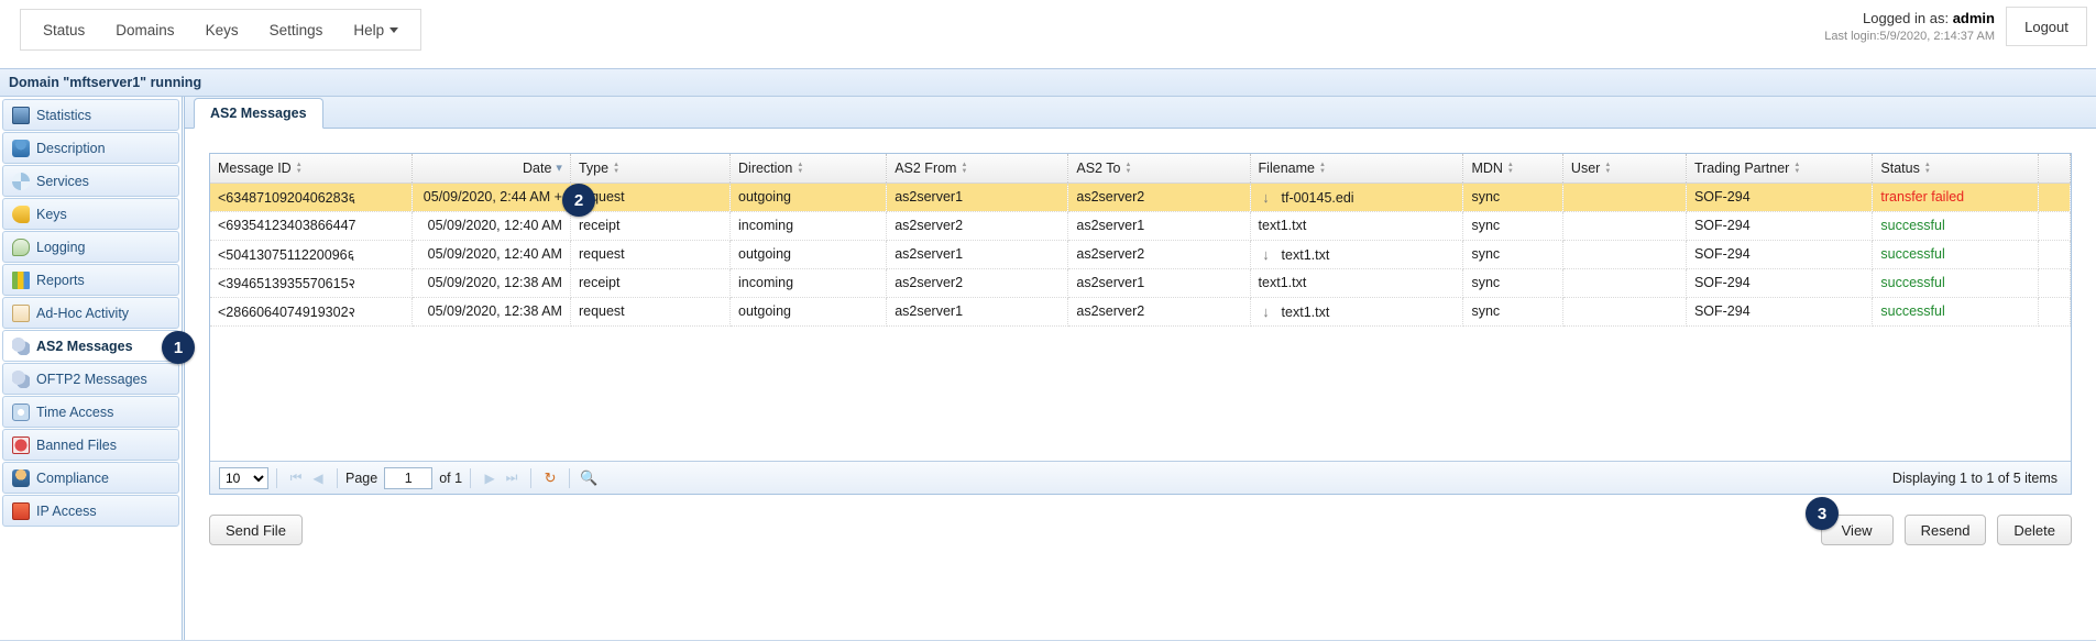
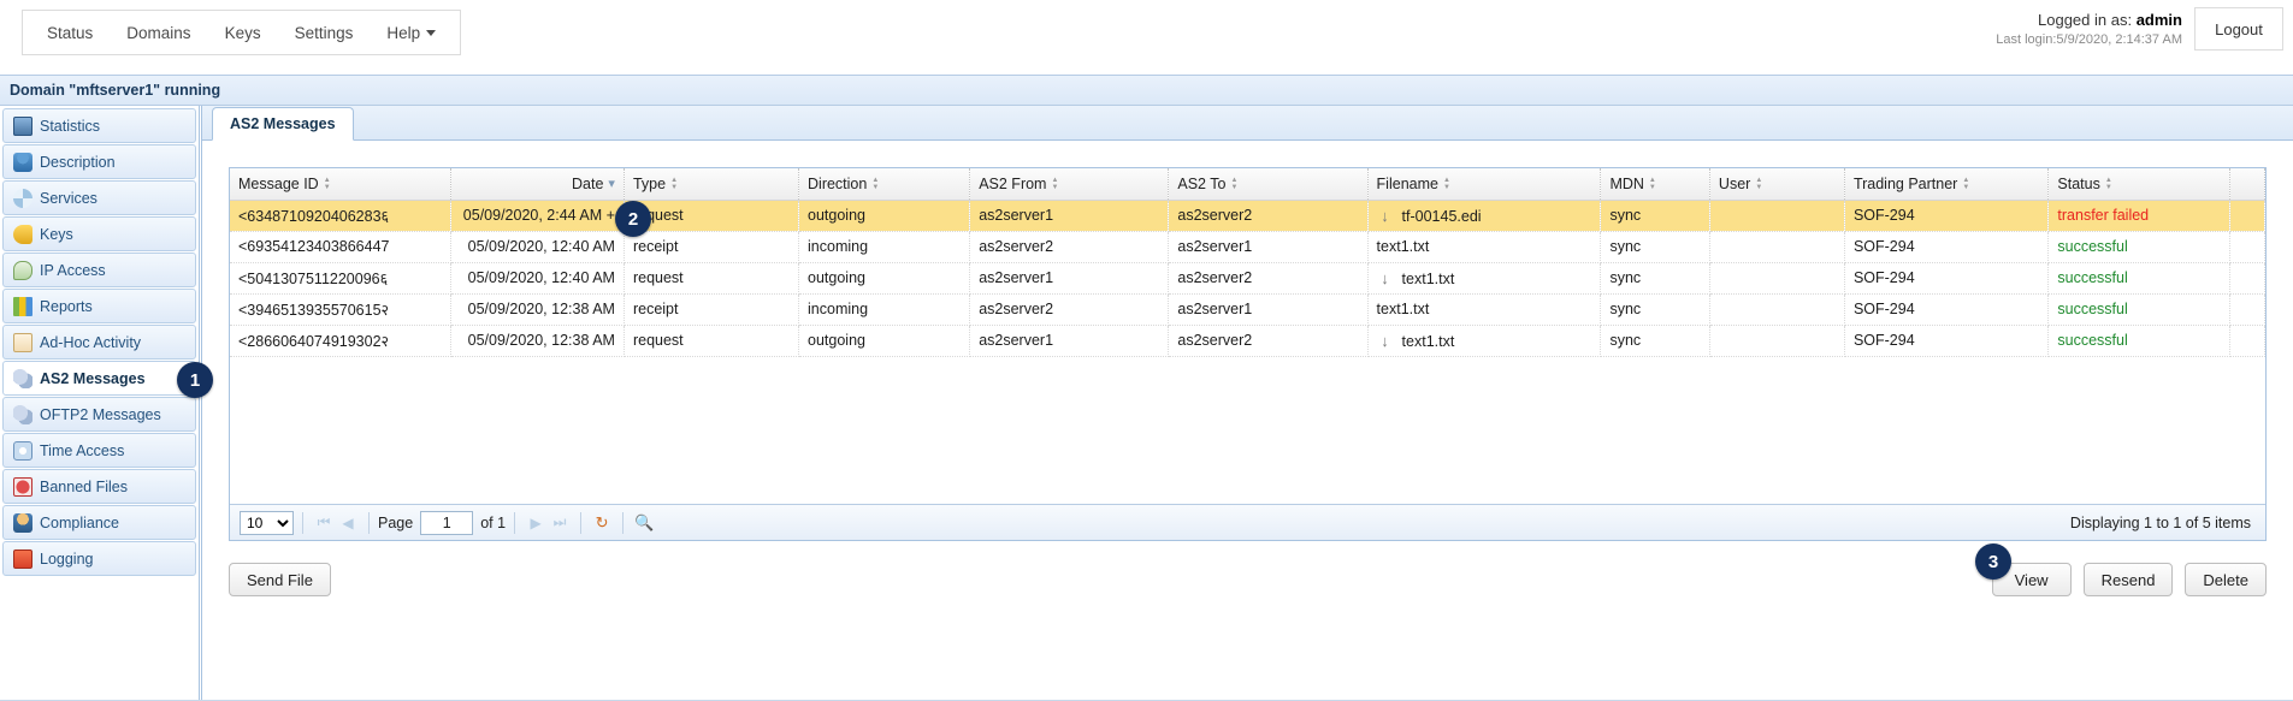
  Status
  Domains
  Keys
  Settings
  Help
  Logged in as: admin
  Last login:5/9/2020, 2:14:37 AM
  Logout
  Domain "mftserver1" running
  Statistics
  Description
  Services
  Keys
- Logging
+ IP Access
  Reports
  Ad-Hoc Activity
  AS2 Messages
  1
  OFTP2 Messages
  Time Access
  Banned Files
  Compliance
- IP Access
+ Logging
  AS2 Messages
  Message ID	Date ▾	Type	Direction	AS2 From	AS2 To	Filename	MDN	User	Trading Partner	Status
  <6348710920406283६	05/09/2020, 2:44 AM +	uest	outgoing	as2server1	as2server2	↓ tf-00145.edi	sync		SOF-294	transfer failed
  <69354123403866447	05/09/2020, 12:40 AM	receipt	incoming	as2server2	as2server1	text1.txt	sync		SOF-294	successful
  <5041307511220096६	05/09/2020, 12:40 AM	request	outgoing	as2server1	as2server2	↓ text1.txt	sync		SOF-294	successful
  <3946513935570615२	05/09/2020, 12:38 AM	receipt	incoming	as2server2	as2server1	text1.txt	sync		SOF-294	successful
  <2866064074919302२	05/09/2020, 12:38 AM	request	outgoing	as2server1	as2server2	↓ text1.txt	sync		SOF-294	successful
  10
  ⏮
  ◀
  Page
  1
  of 1
  ▶
  ⏭
  ↻
  🔍
  Displaying 1 to 1 of 5 items
  2
  Send File
  View
  Resend
  Delete
  3
